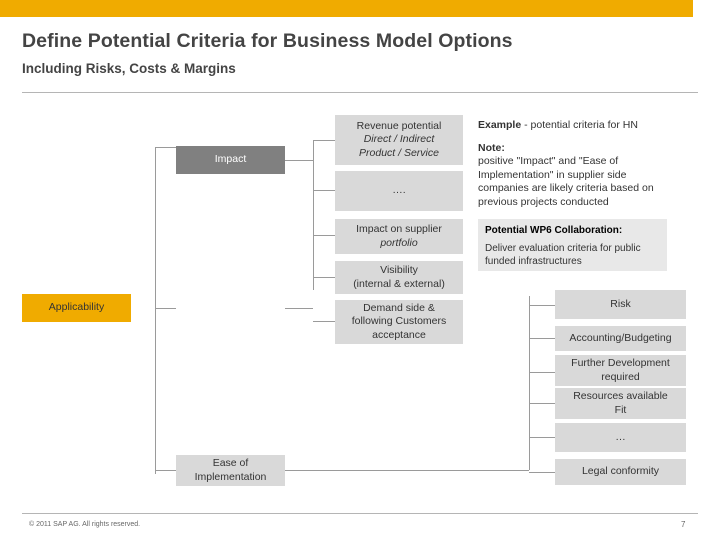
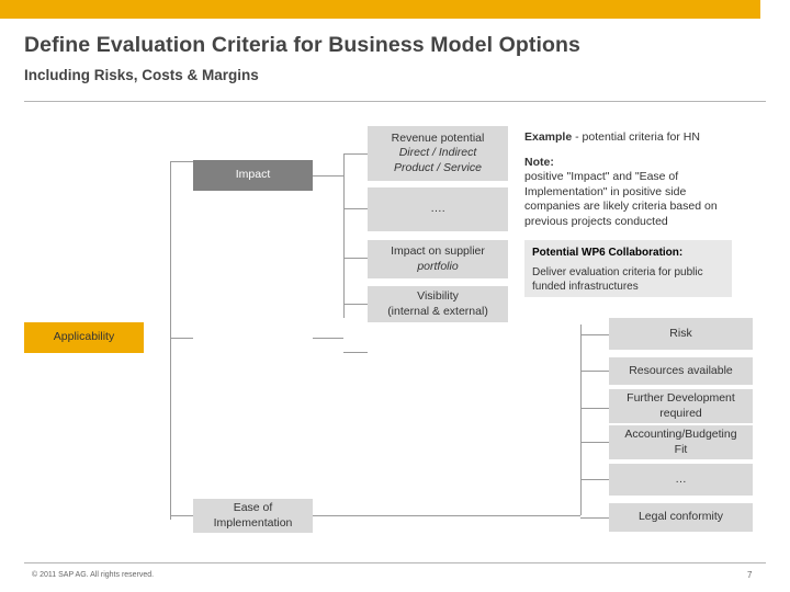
- Define Potential Criteria for Business Model Options
+ Define Evaluation Criteria for Business Model Options
  Including Risks, Costs & Margins
  Impact
  Applicability
  Ease of
  Implementation
  Revenue potential
  Direct / Indirect
  Product / Service
  ….
  Impact on supplier
  portfolio
  Visibility
  (internal & external)
- Demand side &
- following Customers
- acceptance
  Risk
- Accounting/Budgeting
+ Resources available
  Further Development
  required
- Resources available
+ Accounting/Budgeting
  Fit
  …
  Legal conformity
  Example - potential criteria for HN
  Note:
- positive "Impact" and "Ease of Implementation" in supplier side companies are likely criteria based on previous projects conducted
+ positive "Impact" and "Ease of Implementation" in positive side companies are likely criteria based on previous projects conducted
  Potential WP6 Collaboration:
  Deliver evaluation criteria for public funded infrastructures
  7
